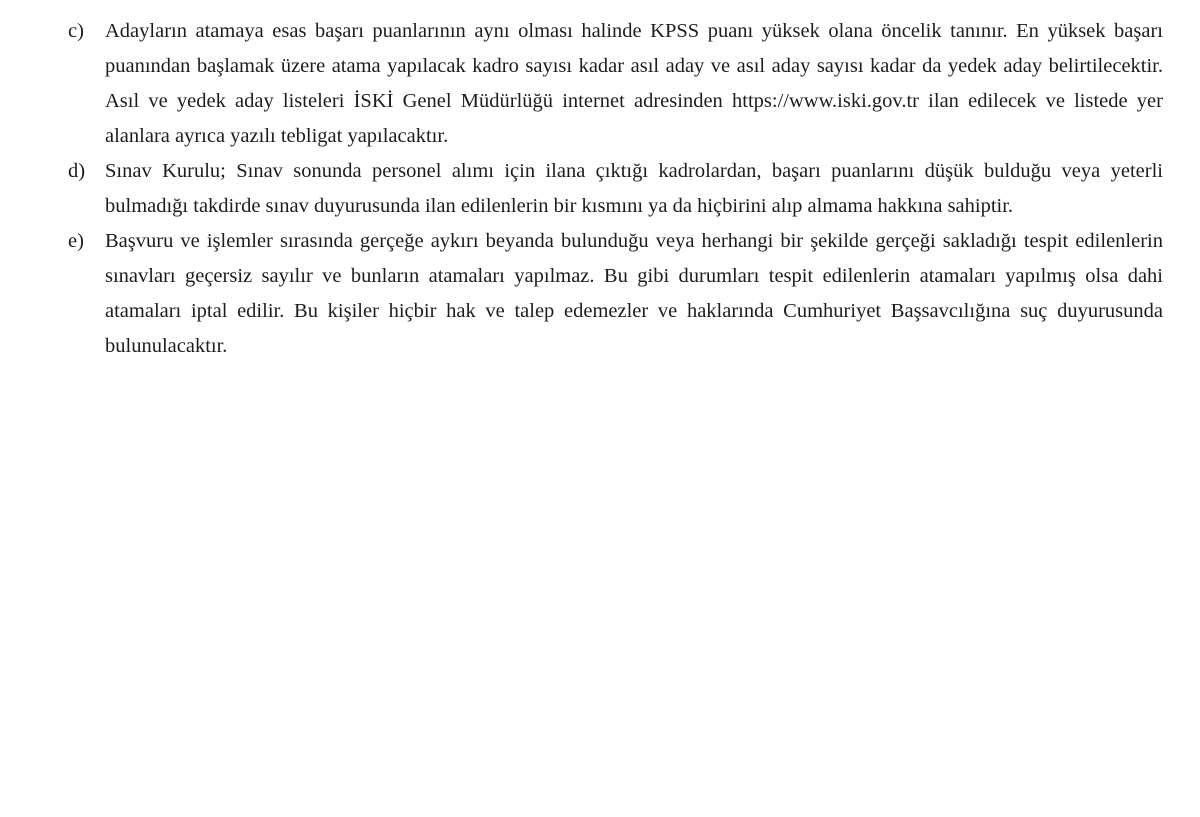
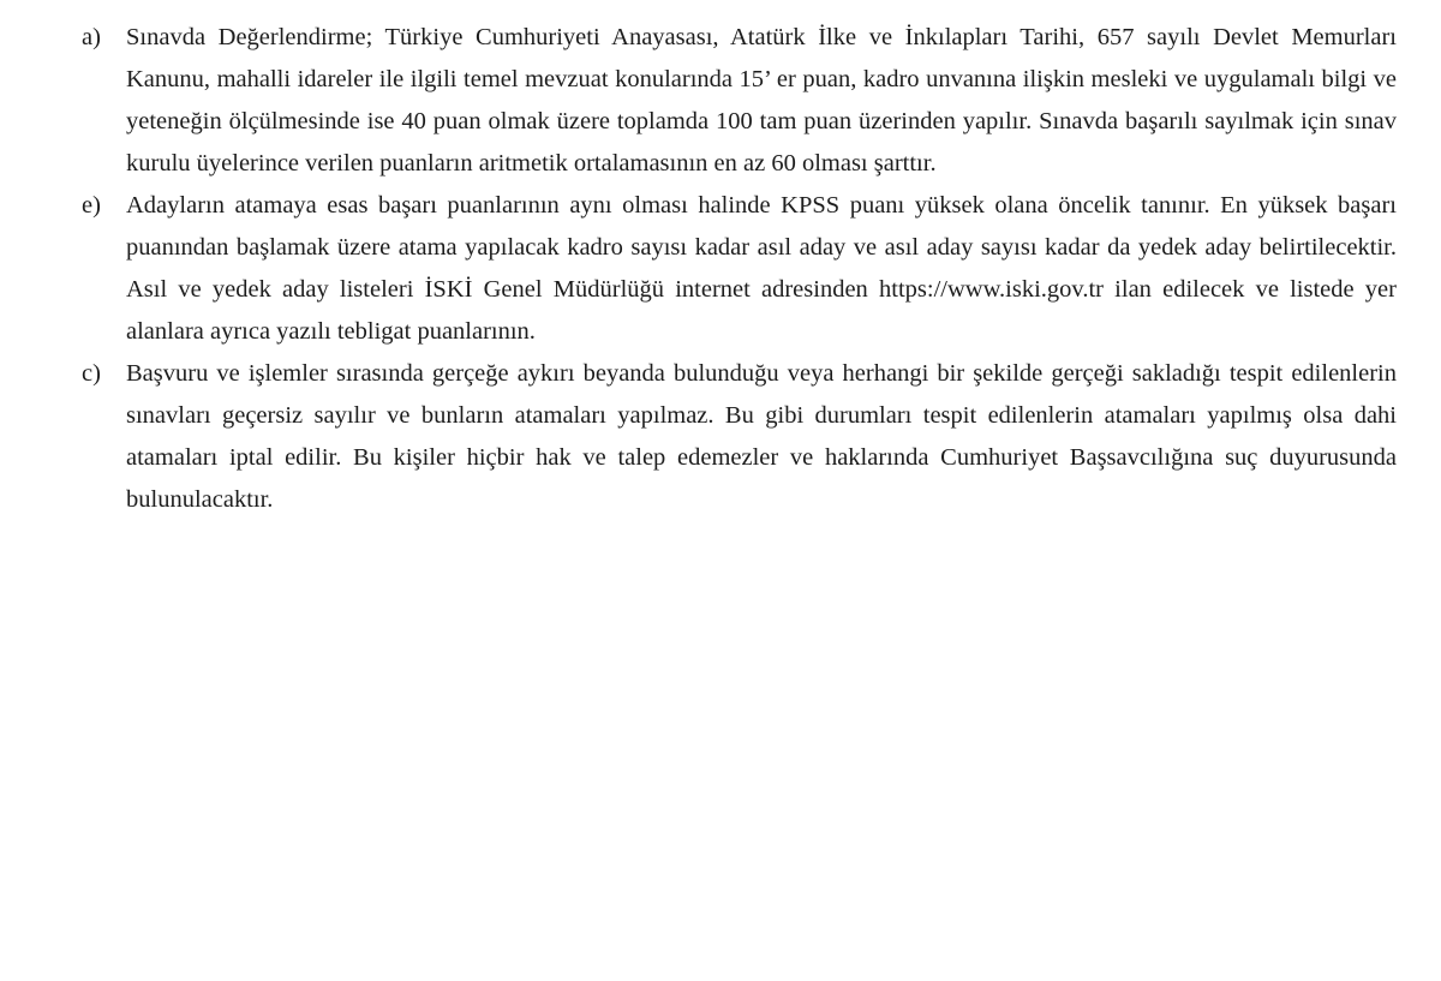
+ a)
+ Sınavda Değerlendirme; Türkiye Cumhuriyeti Anayasası, Atatürk İlke ve İnkılapları Tarihi, 657 sayılı Devlet Memurları Kanunu, mahalli idareler ile ilgili temel mevzuat konularında 15’ er puan, kadro unvanına ilişkin mesleki ve uygulamalı bilgi ve yeteneğin ölçülmesinde ise 40 puan olmak üzere toplamda 100 tam puan üzerinden yapılır. Sınavda başarılı sayılmak için sınav kurulu üyelerince verilen puanların aritmetik ortalamasının en az 60 olması şarttır.
- c)
+ e)
- Adayların atamaya esas başarı puanlarının aynı olması halinde KPSS puanı yüksek olana öncelik tanınır. En yüksek başarı puanından başlamak üzere atama yapılacak kadro sayısı kadar asıl aday ve asıl aday sayısı kadar da yedek aday belirtilecektir. Asıl ve yedek aday listeleri İSKİ Genel Müdürlüğü internet adresinden https://www.iski.gov.tr ilan edilecek ve listede yer alanlara ayrıca yazılı tebligat yapılacaktır.
+ Adayların atamaya esas başarı puanlarının aynı olması halinde KPSS puanı yüksek olana öncelik tanınır. En yüksek başarı puanından başlamak üzere atama yapılacak kadro sayısı kadar asıl aday ve asıl aday sayısı kadar da yedek aday belirtilecektir. Asıl ve yedek aday listeleri İSKİ Genel Müdürlüğü internet adresinden https://www.iski.gov.tr ilan edilecek ve listede yer alanlara ayrıca yazılı tebligat puanlarının.
- d)
- Sınav Kurulu; Sınav sonunda personel alımı için ilana çıktığı kadrolardan, başarı puanlarını düşük bulduğu veya yeterli bulmadığı takdirde sınav duyurusunda ilan edilenlerin bir kısmını ya da hiçbirini alıp almama hakkına sahiptir.
- e)
+ c)
  Başvuru ve işlemler sırasında gerçeğe aykırı beyanda bulunduğu veya herhangi bir şekilde gerçeği sakladığı tespit edilenlerin sınavları geçersiz sayılır ve bunların atamaları yapılmaz. Bu gibi durumları tespit edilenlerin atamaları yapılmış olsa dahi atamaları iptal edilir. Bu kişiler hiçbir hak ve talep edemezler ve haklarında Cumhuriyet Başsavcılığına suç duyurusunda bulunulacaktır.
